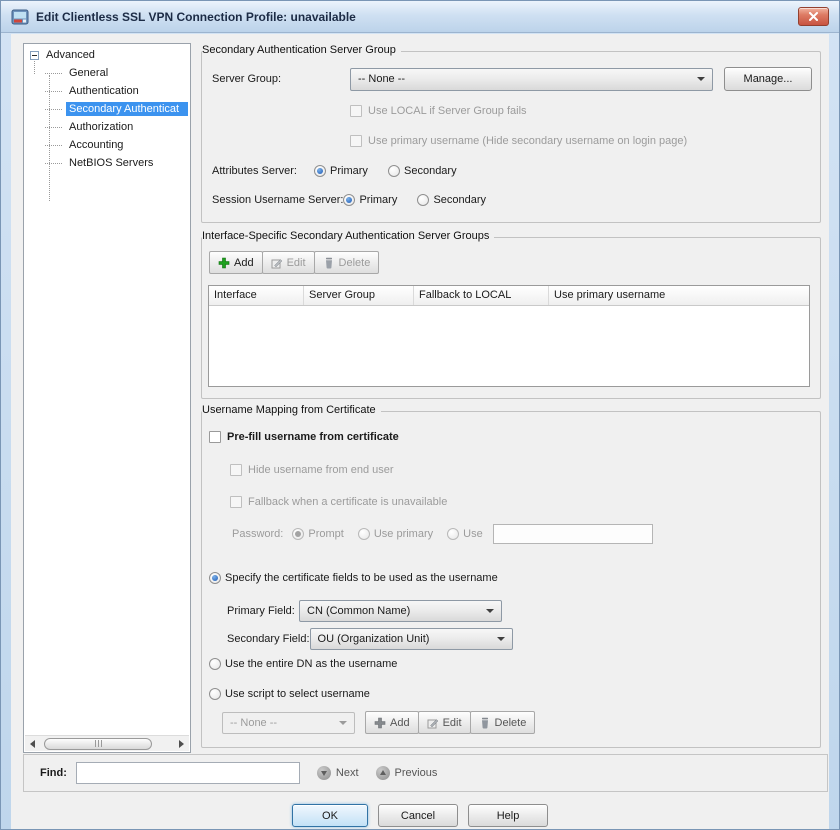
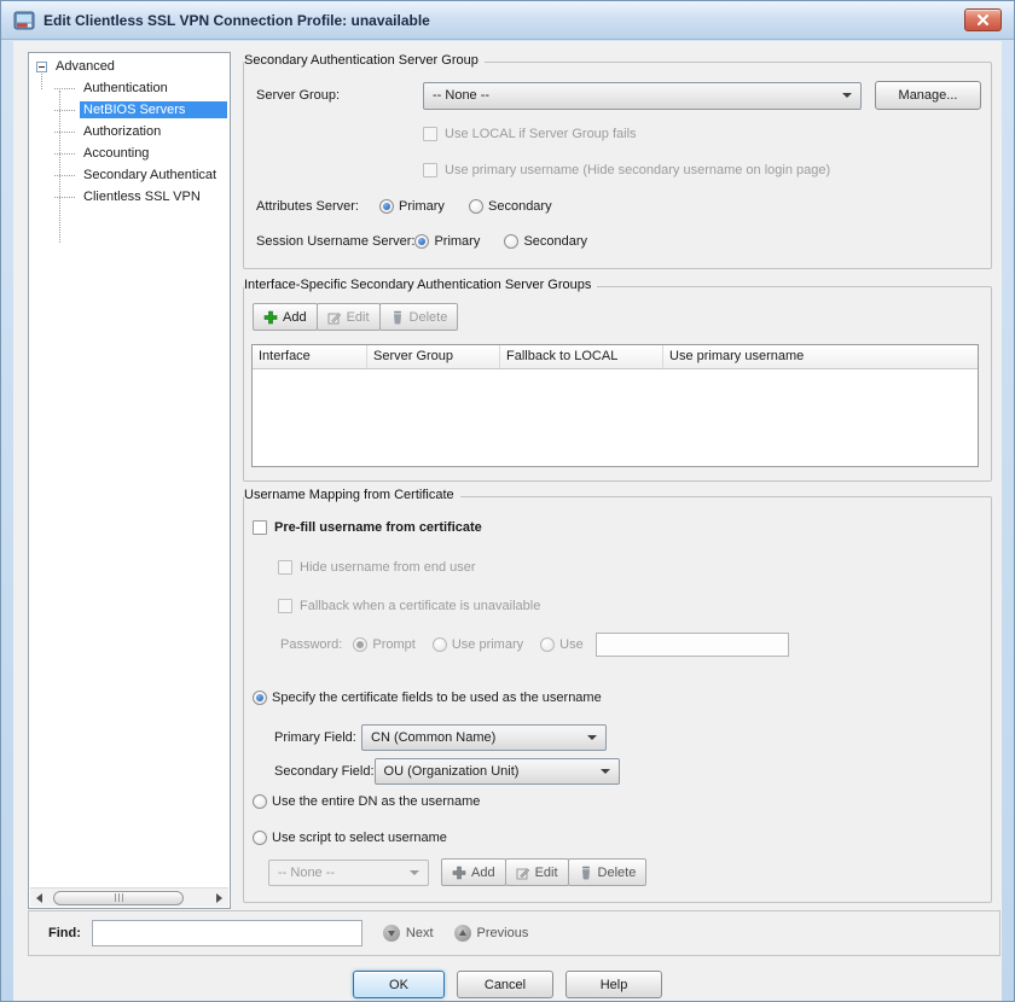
  Edit Clientless SSL VPN Connection Profile: unavailable
  Advanced
- General
  Authentication
- Secondary Authenticat
+ NetBIOS Servers
  Authorization
  Accounting
- NetBIOS Servers
+ Secondary Authenticat
+ Clientless SSL VPN
  Secondary Authentication Server Group
  Server Group:
  -- None --
  Manage...
  Use LOCAL if Server Group fails
  Use primary username (Hide secondary username on login page)
  Attributes Server:
  Primary
  Secondary
  Session Username Server:
  Primary
  Secondary
  Interface-Specific Secondary Authentication Server Groups
  Add
  Edit
  Delete
  Interface
  Server Group
  Fallback to LOCAL
  Use primary username
  Username Mapping from Certificate
  Pre-fill username from certificate
  Hide username from end user
  Fallback when a certificate is unavailable
  Password:
  Prompt
  Use primary
  Use
  Specify the certificate fields to be used as the username
  Primary Field:
  CN (Common Name)
  Secondary Field:
  OU (Organization Unit)
  Use the entire DN as the username
  Use script to select username
  -- None --
  Add
  Edit
  Delete
  Find:
  Next
  Previous
  OK
  Cancel
  Help
